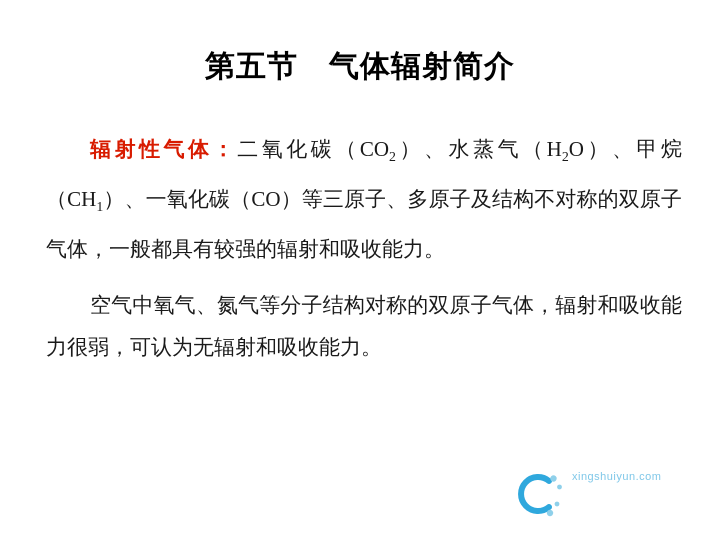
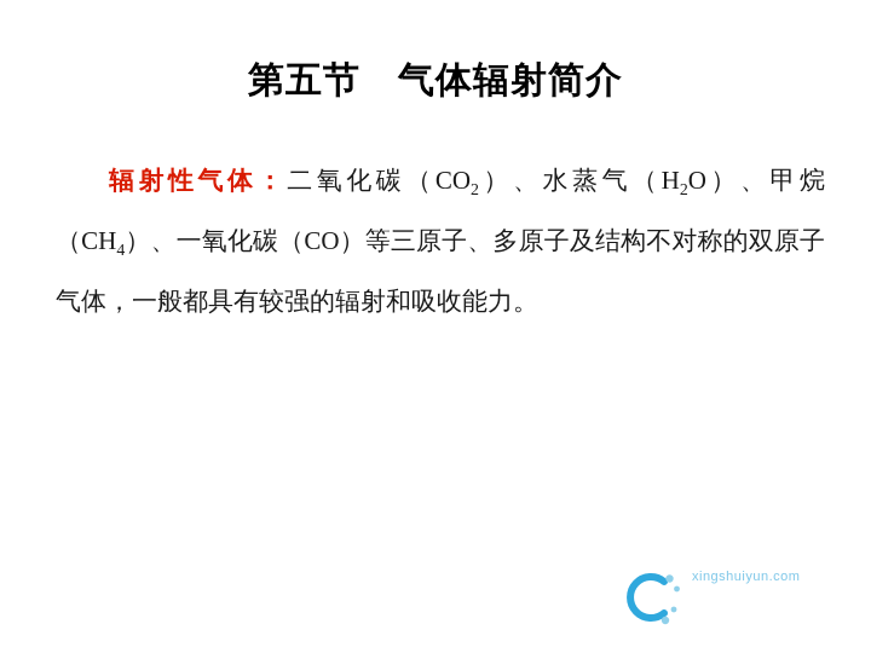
  第五节 气体辐射简介
- 辐射性气体：二氧化碳（CO2）、水蒸气（H2O）、甲烷（CH1）、一氧化碳（CO）等三原子、多原子及结构不对称的双原子气体，一般都具有较强的辐射和吸收能力。
+ 辐射性气体：二氧化碳（CO2）、水蒸气（H2O）、甲烷（CH4）、一氧化碳（CO）等三原子、多原子及结构不对称的双原子气体，一般都具有较强的辐射和吸收能力。
- 空气中氧气、氮气等分子结构对称的双原子气体，辐射和吸收能力很弱，可认为无辐射和吸收能力。
  xingshuiyun.com
